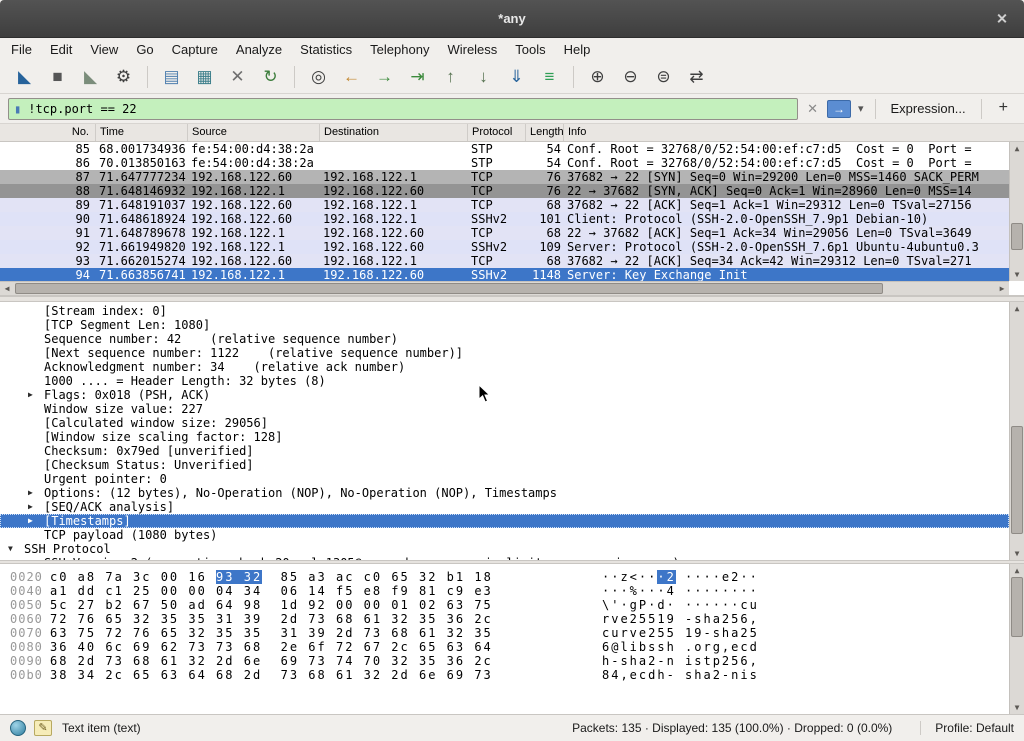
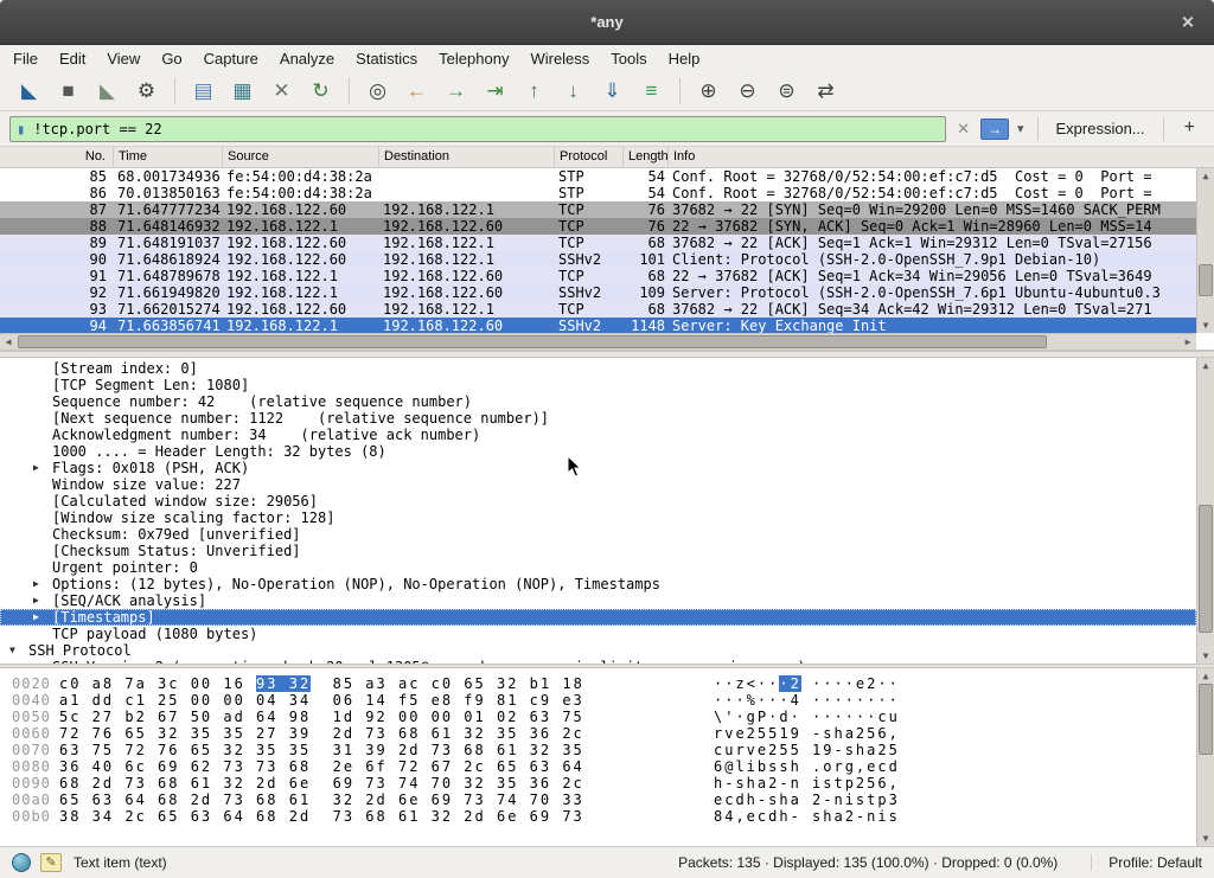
  *any
  ✕
  File
  Edit
  View
  Go
  Capture
  Analyze
  Statistics
  Telephony
  Wireless
  Tools
  Help
  ◣
  ■
  ◣
  ⚙
  ▤
  ▦
  ✕
  ↻
  ◎
  ←
  →
  ⇥
  ↑
  ↓
  ⇓
  ≡
  ⊕
  ⊖
  ⊜
  ⇄
  ▮
  !tcp.port == 22
  ✕
  →
  ▾
  Expression...
  +
  No.
  Time
  Source
  Destination
  Protocol
  Length
  Info
  85
  68.001734936
  fe:54:00:d4:38:2a
  STP
  54
  Conf. Root = 32768/0/52:54:00:ef:c7:d5 Cost = 0 Port =
  86
  70.013850163
  fe:54:00:d4:38:2a
  STP
  54
  Conf. Root = 32768/0/52:54:00:ef:c7:d5 Cost = 0 Port =
  87
  71.647777234
  192.168.122.60
  192.168.122.1
  TCP
  76
  37682 → 22 [SYN] Seq=0 Win=29200 Len=0 MSS=1460 SACK_PERM
  88
  71.648146932
  192.168.122.1
  192.168.122.60
  TCP
  76
  22 → 37682 [SYN, ACK] Seq=0 Ack=1 Win=28960 Len=0 MSS=14
  89
  71.648191037
  192.168.122.60
  192.168.122.1
  TCP
  68
  37682 → 22 [ACK] Seq=1 Ack=1 Win=29312 Len=0 TSval=27156
  90
  71.648618924
  192.168.122.60
  192.168.122.1
  SSHv2
  101
  Client: Protocol (SSH-2.0-OpenSSH_7.9p1 Debian-10)
  91
  71.648789678
  192.168.122.1
  192.168.122.60
  TCP
  68
  22 → 37682 [ACK] Seq=1 Ack=34 Win=29056 Len=0 TSval=3649
  92
  71.661949820
  192.168.122.1
  192.168.122.60
  SSHv2
  109
  Server: Protocol (SSH-2.0-OpenSSH_7.6p1 Ubuntu-4ubuntu0.3
  93
  71.662015274
  192.168.122.60
  192.168.122.1
  TCP
  68
  37682 → 22 [ACK] Seq=34 Ack=42 Win=29312 Len=0 TSval=271
  94
  71.663856741
  192.168.122.1
  192.168.122.60
  SSHv2
  1148
  Server: Key Exchange Init
  ▲
  ▼
  ◀
  ▶
  [Stream index: 0]
  [TCP Segment Len: 1080]
  Sequence number: 42 (relative sequence number)
  [Next sequence number: 1122 (relative sequence number)]
  Acknowledgment number: 34 (relative ack number)
  1000 .... = Header Length: 32 bytes (8)
  ▶
  Flags: 0x018 (PSH, ACK)
  Window size value: 227
  [Calculated window size: 29056]
  [Window size scaling factor: 128]
  Checksum: 0x79ed [unverified]
  [Checksum Status: Unverified]
  Urgent pointer: 0
  ▶
  Options: (12 bytes), No-Operation (NOP), No-Operation (NOP), Timestamps
  ▶
  [SEQ/ACK analysis]
  ▶
  [Timestamps]
  TCP payload (1080 bytes)
  ▼
  SSH Protocol
  ▲
  ▼
  0020 c0 a8 7a 3c 00 16 93 32 85 a3 ac c0 65 32 b1 18 ··z<···2 ····e2··
  0040 a1 dd c1 25 00 00 04 34 06 14 f5 e8 f9 81 c9 e3 ···%···4 ········
  0050 5c 27 b2 67 50 ad 64 98 1d 92 00 00 01 02 63 75 \'·gP·d· ······cu
- 0060 72 76 65 32 35 35 31 39 2d 73 68 61 32 35 36 2c rve25519 -sha256,
+ 0060 72 76 65 32 35 35 27 39 2d 73 68 61 32 35 36 2c rve25519 -sha256,
  0070 63 75 72 76 65 32 35 35 31 39 2d 73 68 61 32 35 curve255 19-sha25
  0080 36 40 6c 69 62 73 73 68 2e 6f 72 67 2c 65 63 64 6@libssh .org,ecd
  0090 68 2d 73 68 61 32 2d 6e 69 73 74 70 32 35 36 2c h-sha2-n istp256,
+ 00a0 65 63 64 68 2d 73 68 61 32 2d 6e 69 73 74 70 33 ecdh-sha 2-nistp3
  00b0 38 34 2c 65 63 64 68 2d 73 68 61 32 2d 6e 69 73 84,ecdh- sha2-nis
  ▲
  ▼
  ✎
  Text item (text)
  Packets: 135 · Displayed: 135 (100.0%) · Dropped: 0 (0.0%)
  Profile: Default
